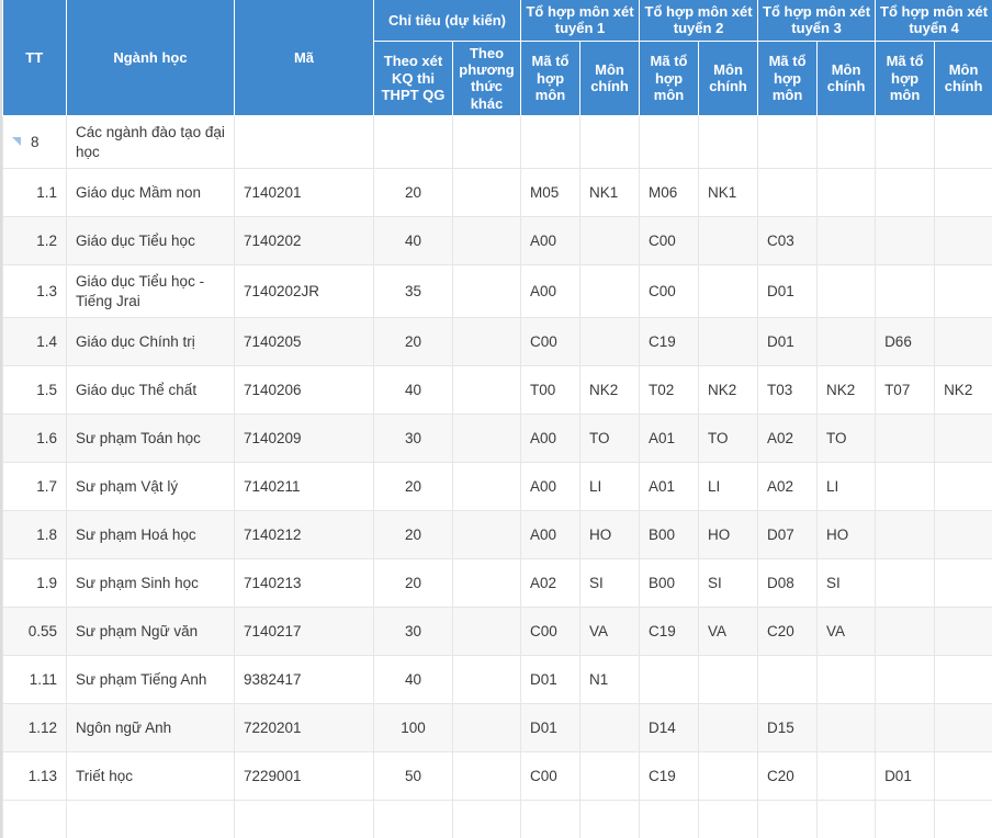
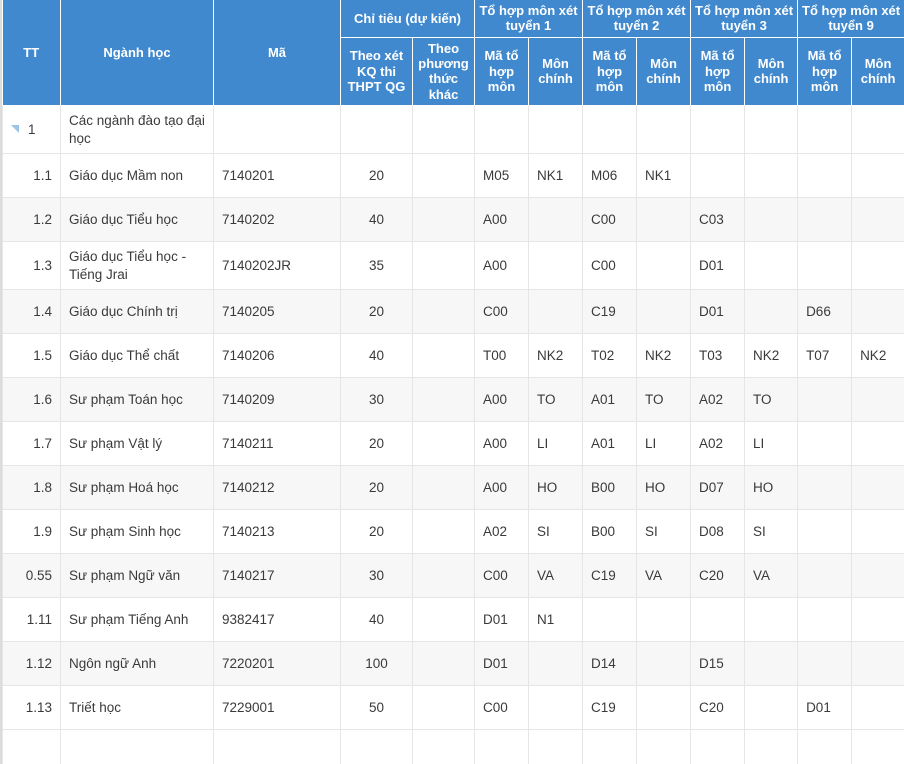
- TT	Ngành học	Mã	Chỉ tiêu (dự kiến)	Tổ hợp môn xét tuyển 1	Tổ hợp môn xét tuyển 2	Tổ hợp môn xét tuyển 3	Tổ hợp môn xét tuyển 4
+ TT	Ngành học	Mã	Chỉ tiêu (dự kiến)	Tổ hợp môn xét tuyển 1	Tổ hợp môn xét tuyển 2	Tổ hợp môn xét tuyển 3	Tổ hợp môn xét tuyển 9
  Theo xét KQ thi THPT QG	Theo phương thức khác	Mã tổ hợp môn	Môn chính	Mã tổ hợp môn	Môn chính	Mã tổ hợp môn	Môn chính	Mã tổ hợp môn	Môn chính
- 8	Các ngành đào tạo đại học
+ 1	Các ngành đào tạo đại học
  1.1	Giáo dục Mầm non	7140201	20		M05	NK1	M06	NK1
  1.2	Giáo dục Tiểu học	7140202	40		A00		C00		C03
  1.3	Giáo dục Tiểu học - Tiếng Jrai	7140202JR	35		A00		C00		D01
  1.4	Giáo dục Chính trị	7140205	20		C00		C19		D01		D66
  1.5	Giáo dục Thể chất	7140206	40		T00	NK2	T02	NK2	T03	NK2	T07	NK2
  1.6	Sư phạm Toán học	7140209	30		A00	TO	A01	TO	A02	TO
  1.7	Sư phạm Vật lý	7140211	20		A00	LI	A01	LI	A02	LI
  1.8	Sư phạm Hoá học	7140212	20		A00	HO	B00	HO	D07	HO
  1.9	Sư phạm Sinh học	7140213	20		A02	SI	B00	SI	D08	SI
  0.55	Sư phạm Ngữ văn	7140217	30		C00	VA	C19	VA	C20	VA
  1.11	Sư phạm Tiếng Anh	9382417	40		D01	N1
  1.12	Ngôn ngữ Anh	7220201	100		D01		D14		D15
  1.13	Triết học	7229001	50		C00		C19		C20		D01
